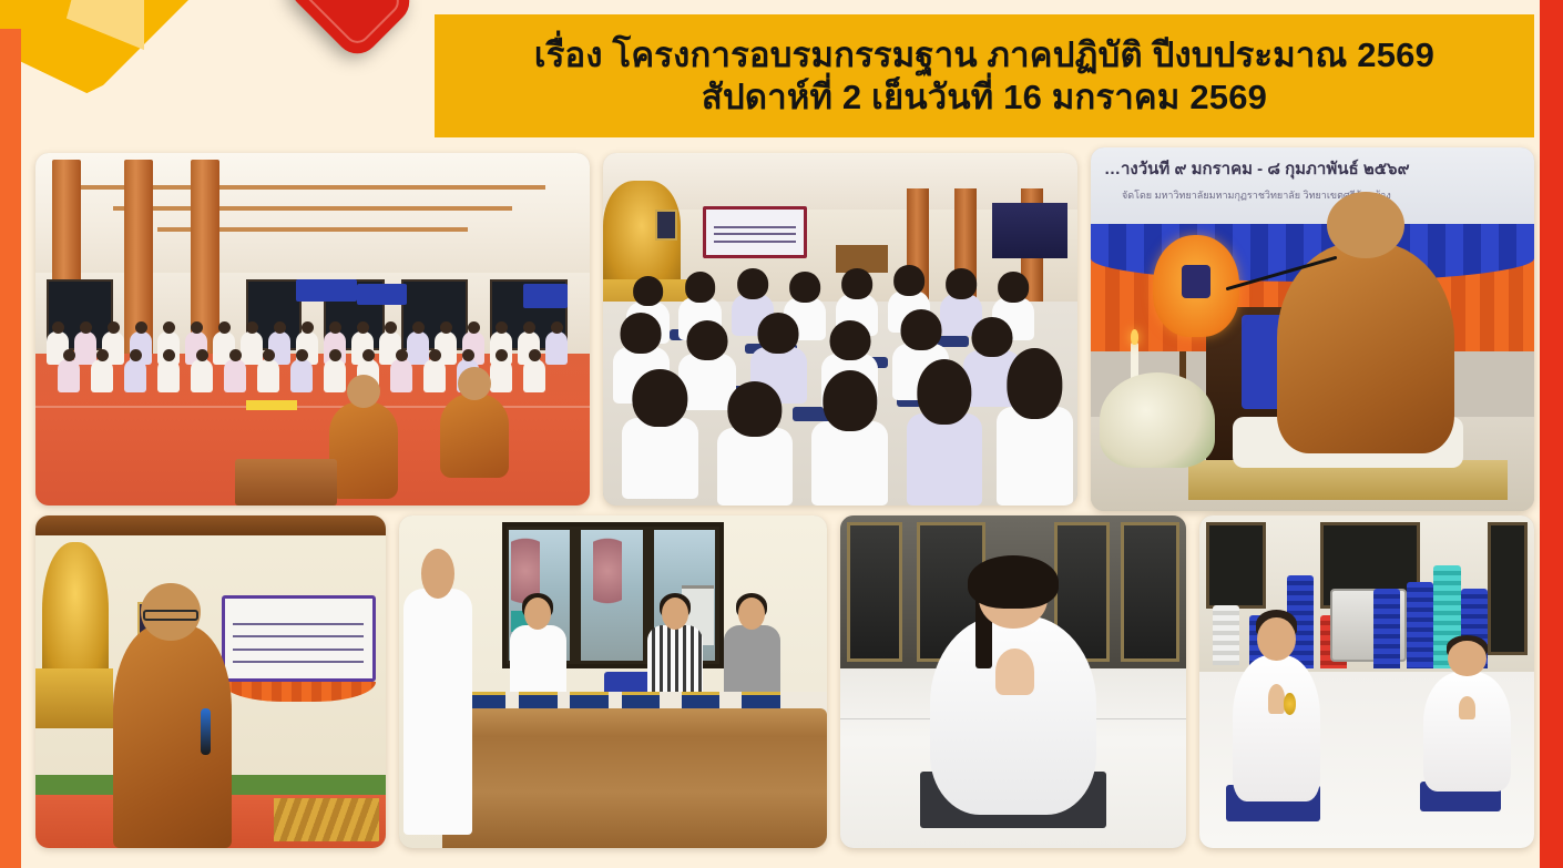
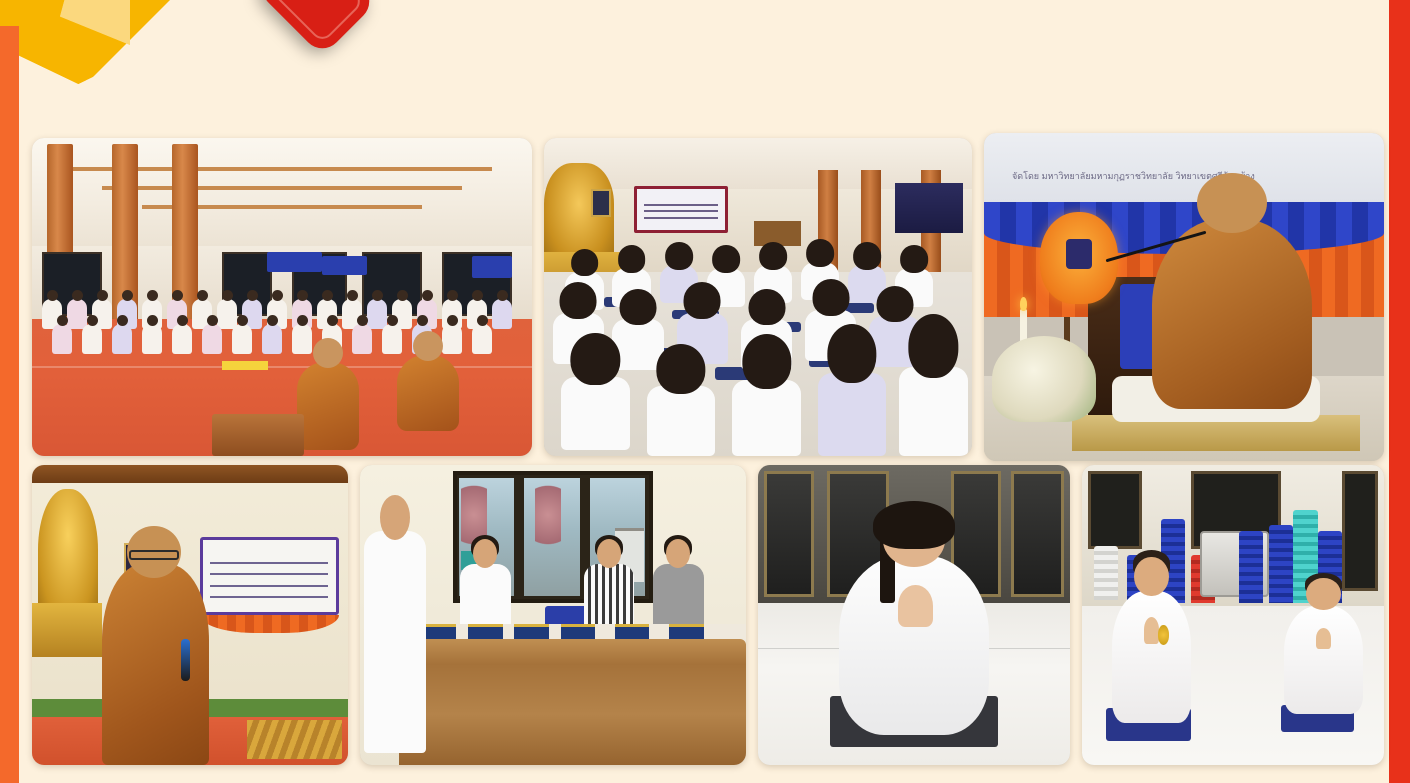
- เรื่อง โครงการอบรมกรรมฐาน ภาคปฏิบัติ ปีงบประมาณ 2569
- สัปดาห์ที่ 2 เย็นวันที่ 16 มกราคม 2569
- …างวันที ๙ มกราคม - ๘ กุมภาพันธ์ ๒๕๖๙
  จัดโดย มหาวิทยาลัยมหามกุฏราชวิทยาลัย วิทยาเขตง
